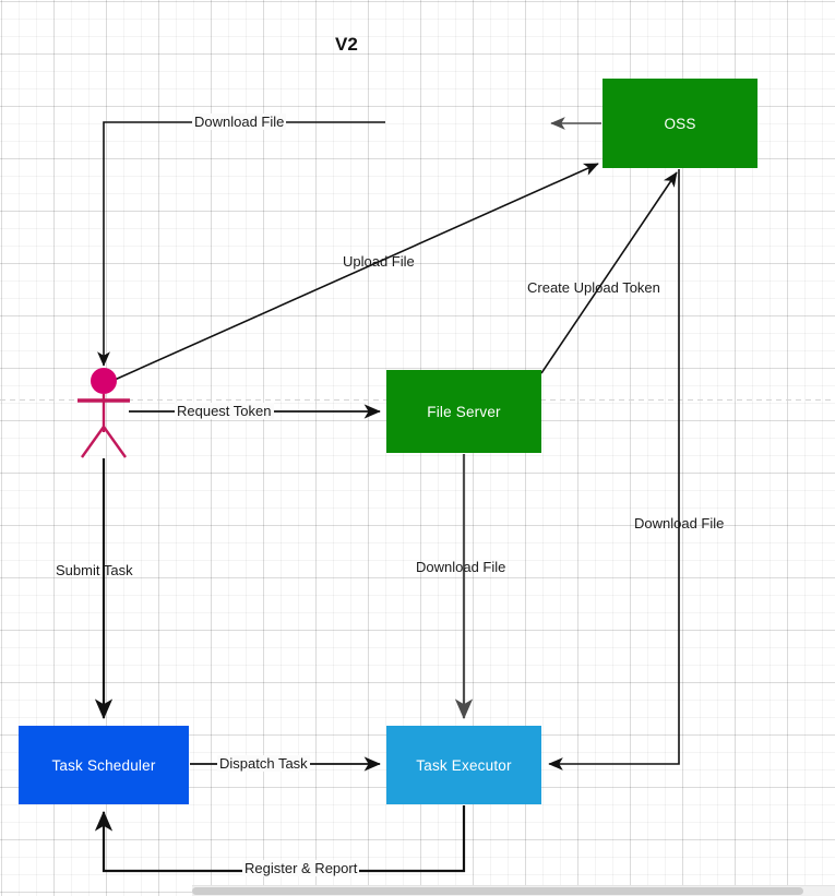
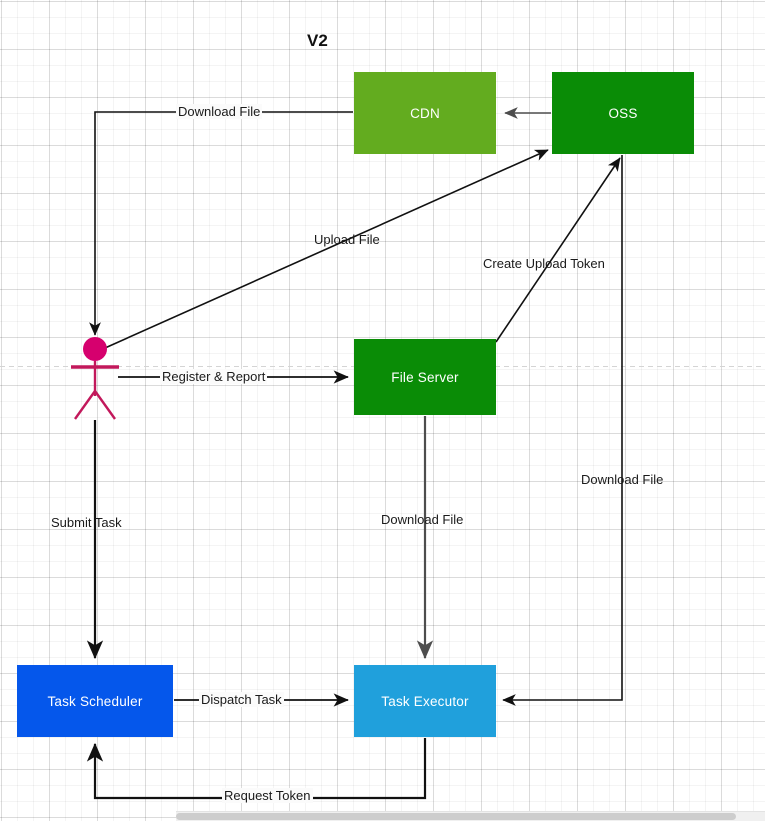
  V2
+ CDN
  OSS
  File Server
  Task Scheduler
  Task Executor
  Download File
  Upload File
  Create Upload Token
- Request Token
+ Register & Report
  Submit Task
  Download File
  Download File
  Dispatch Task
- Register & Report
+ Request Token
